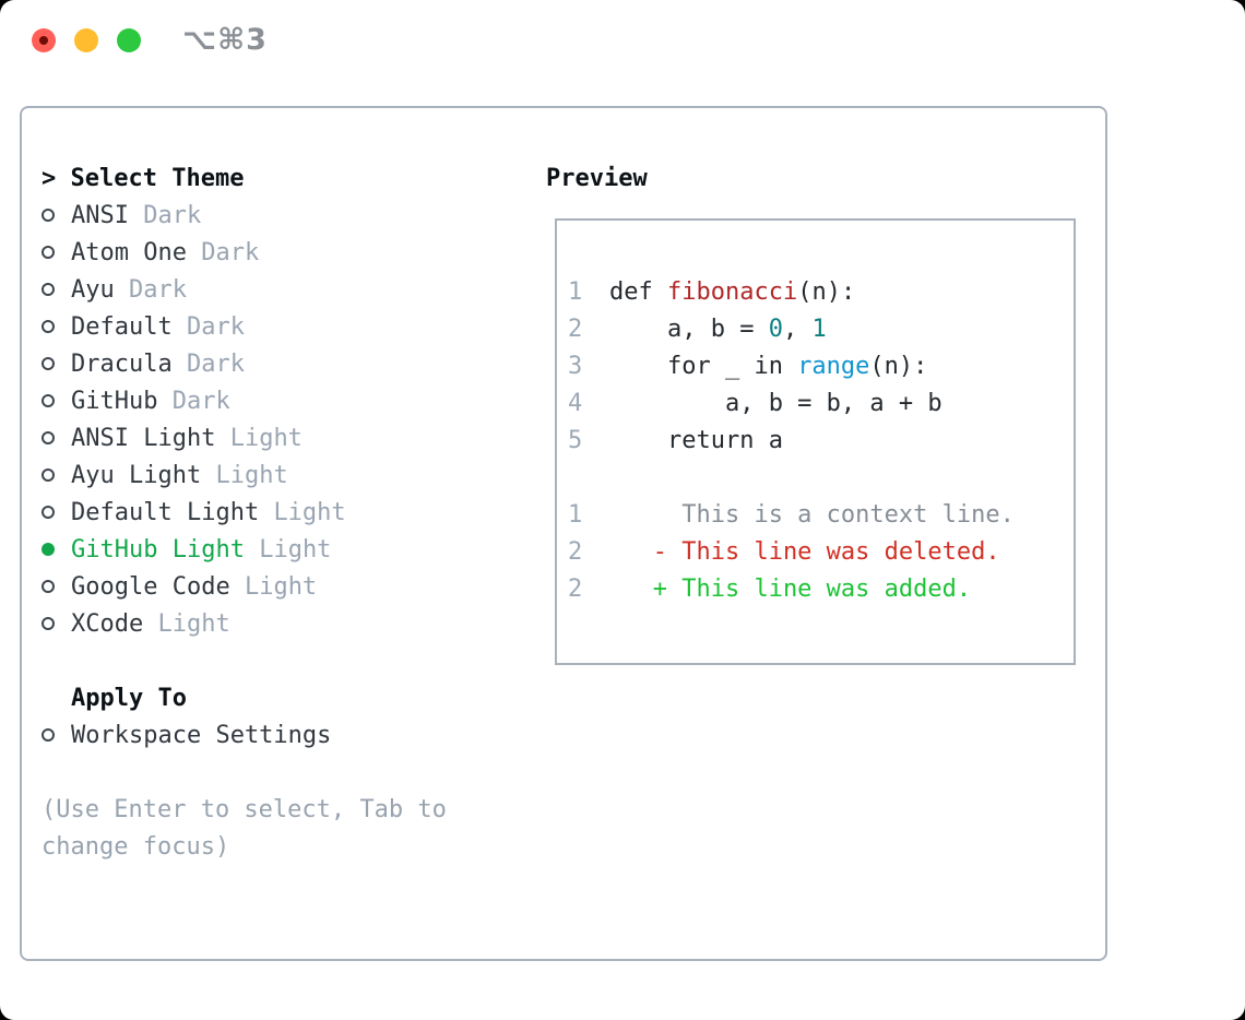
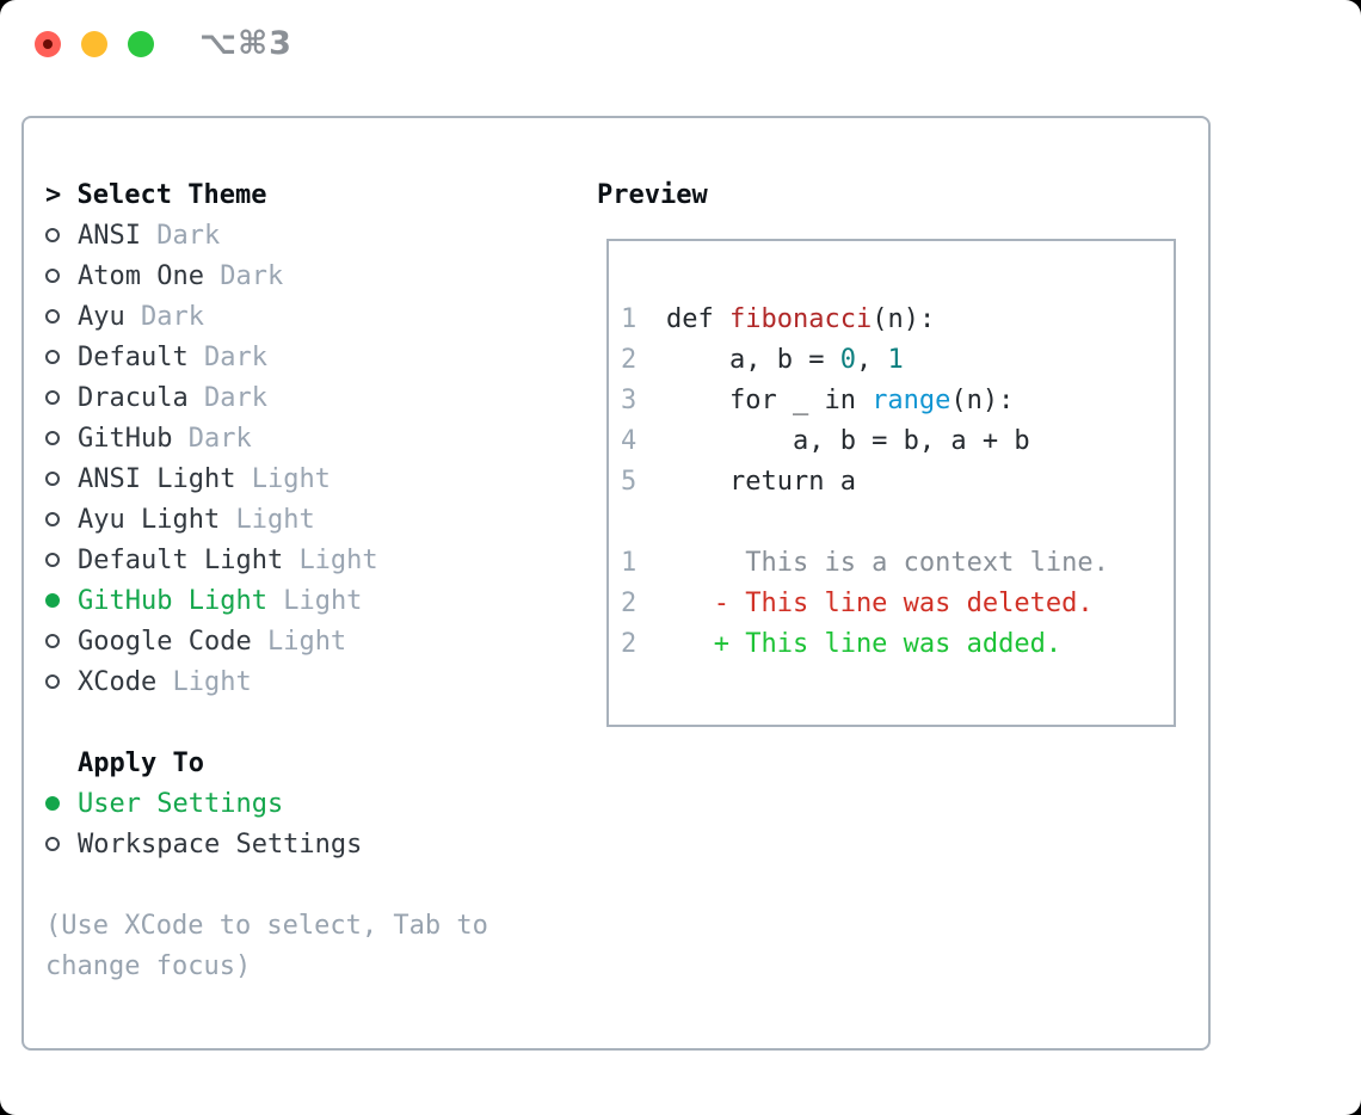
  ⌥⌘3
  > Select Theme
  ANSI Dark
  Atom One Dark
  Ayu Dark
  Default Dark
  Dracula Dark
  GitHub Dark
  ANSI Light Light
  Ayu Light Light
  Default Light Light
  GitHub Light Light
  Google Code Light
  XCode Light
  Apply To
+ User Settings
  Workspace Settings
- (Use Enter to select, Tab to change focus)
+ (Use XCode to select, Tab to change focus)
  Preview
  1 def fibonacci(n):
  2 a, b = 0, 1
  3 for _ in range(n):
  4 a, b = b, a + b
  5 return a
  1 This is a context line.
  2 - This line was deleted.
  2 + This line was added.
